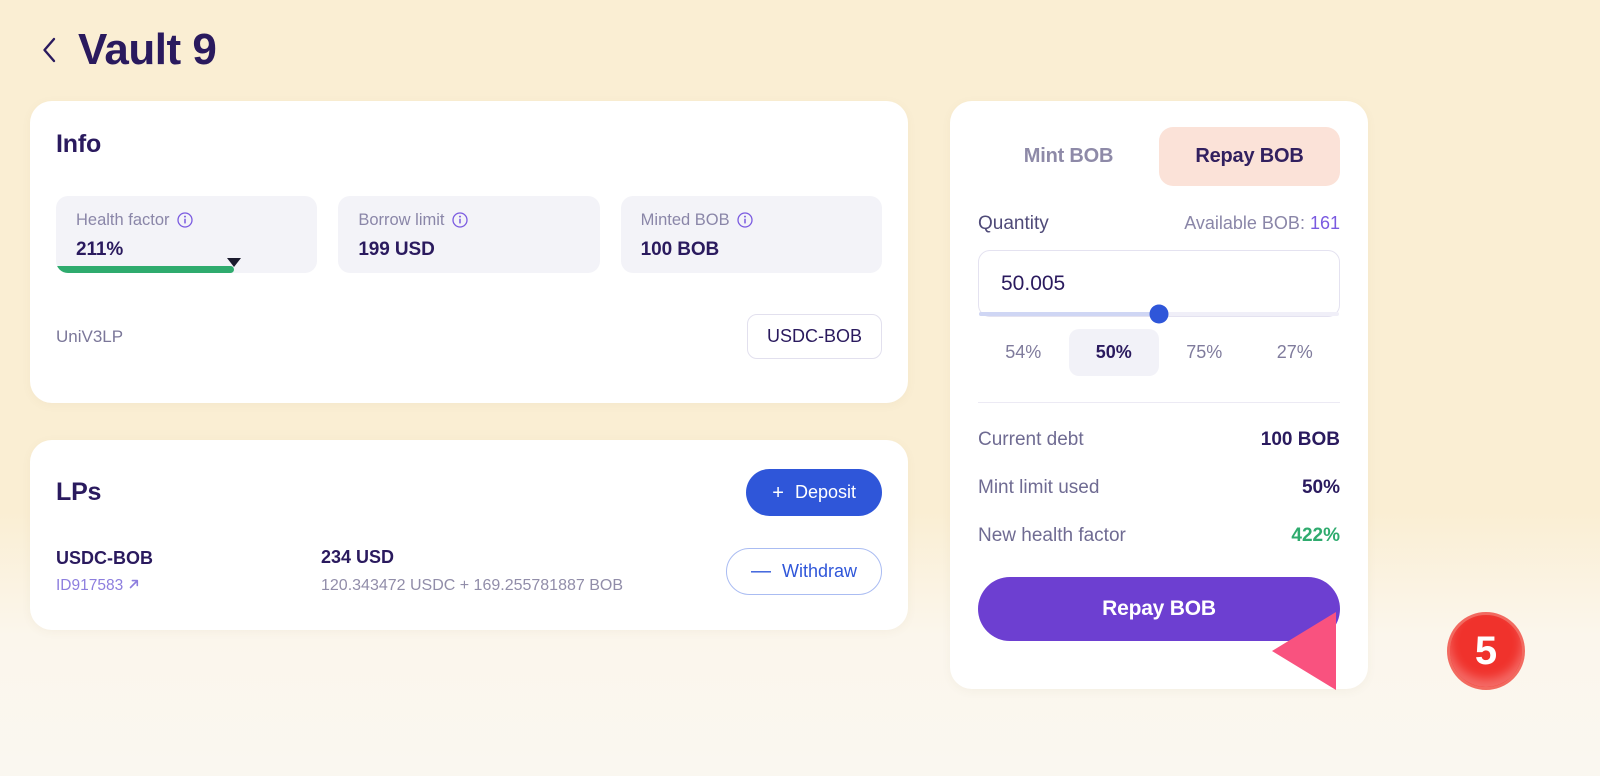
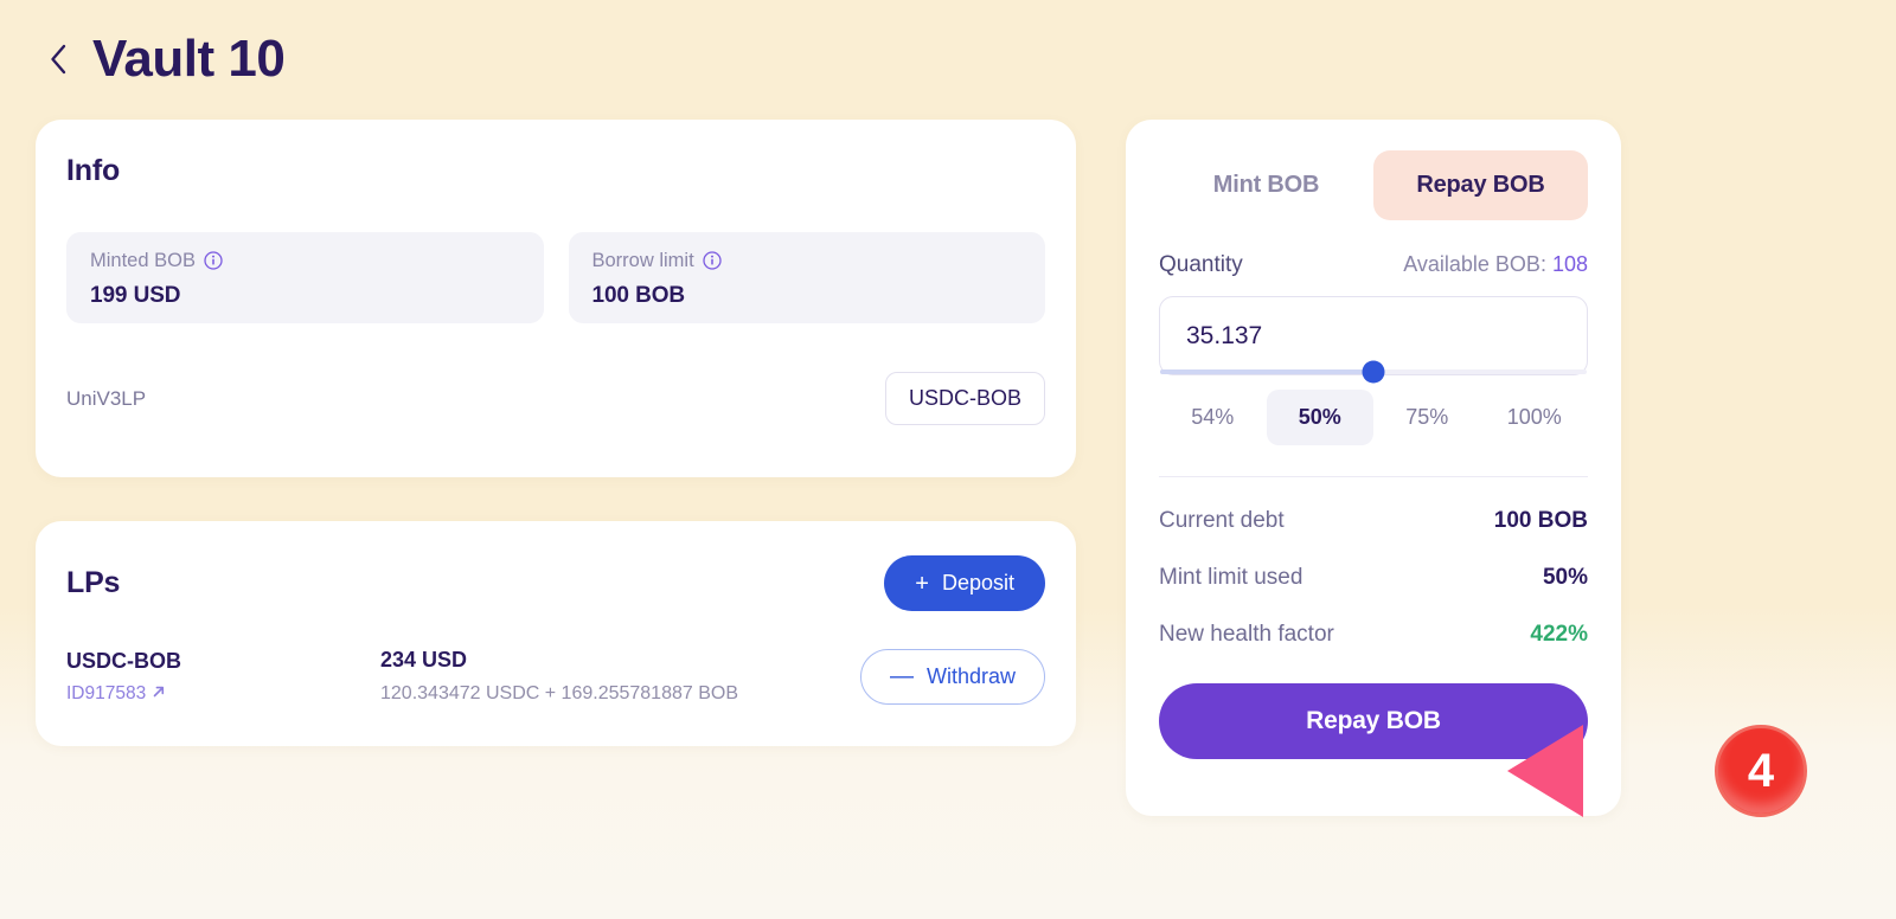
- Vault 9
+ Vault 10
  Info
- Health factor
- 211%
- Borrow limit
+ Minted BOB
  199 USD
- Minted BOB
+ Borrow limit
  100 BOB
  UniV3LP
  USDC-BOB
  LPs
  +
  Deposit
  USDC-BOB
  ID917583
  234 USD
  120.343472 USDC + 169.255781887 BOB
  —
  Withdraw
  Mint BOB
  Repay BOB
  Quantity
- Available BOB: 161
+ Available BOB: 108
- 50.005
+ 35.137
  54%
  50%
  75%
- 27%
+ 100%
  Current debt
  100 BOB
  Mint limit used
  50%
  New health factor
  422%
  Repay BOB
- 5
+ 4
